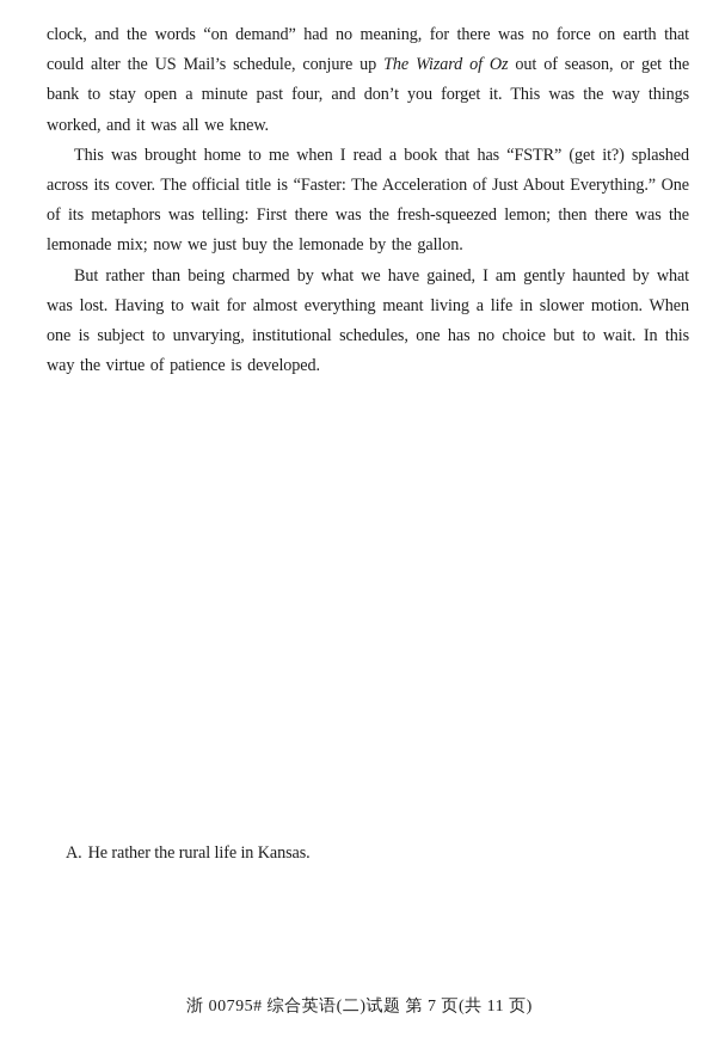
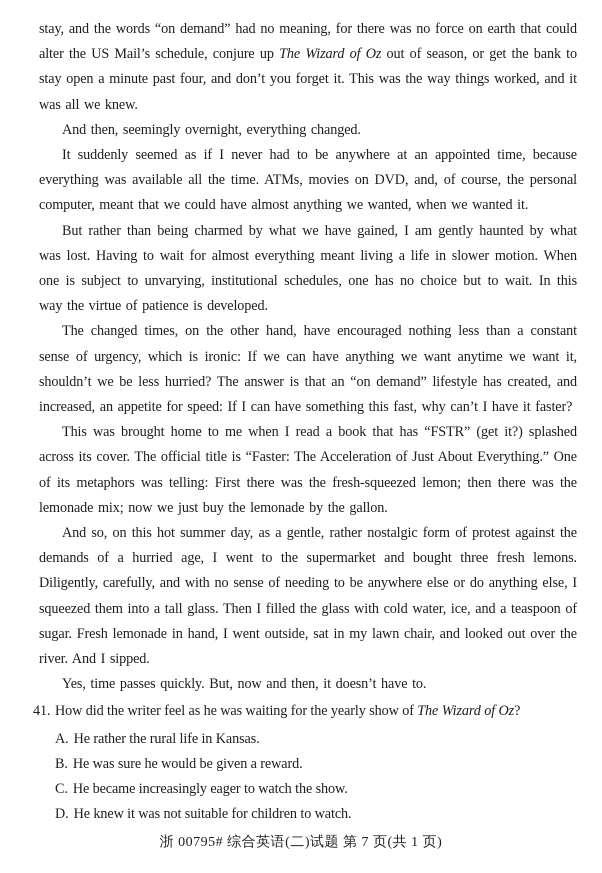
- clock, and the words “on demand” had no meaning, for there was no force on earth that could alter the US Mail’s schedule, conjure up The Wizard of Oz out of season, or get the bank to stay open a minute past four, and don’t you forget it. This was the way things worked, and it was all we knew.
+ stay, and the words “on demand” had no meaning, for there was no force on earth that could alter the US Mail’s schedule, conjure up The Wizard of Oz out of season, or get the bank to stay open a minute past four, and don’t you forget it. This was the way things worked, and it was all we knew.
+ And then, seemingly overnight, everything changed.
+ It suddenly seemed as if I never had to be anywhere at an appointed time, because everything was available all the time. ATMs, movies on DVD, and, of course, the personal computer, meant that we could have almost anything we wanted, when we wanted it.
- This was brought home to me when I read a book that has “FSTR” (get it?) splashed across its cover. The official title is “Faster: The Acceleration of Just About Everything.” One of its metaphors was telling: First there was the fresh-squeezed lemon; then there was the lemonade mix; now we just buy the lemonade by the gallon.
+ But rather than being charmed by what we have gained, I am gently haunted by what was lost. Having to wait for almost everything meant living a life in slower motion. When one is subject to unvarying, institutional schedules, one has no choice but to wait. In this way the virtue of patience is developed.
+ The changed times, on the other hand, have encouraged nothing less than a constant sense of urgency, which is ironic: If we can have anything we want anytime we want it, shouldn’t we be less hurried? The answer is that an “on demand” lifestyle has created, and increased, an appetite for speed: If I can have something this fast, why can’t I have it faster?
- But rather than being charmed by what we have gained, I am gently haunted by what was lost. Having to wait for almost everything meant living a life in slower motion. When one is subject to unvarying, institutional schedules, one has no choice but to wait. In this way the virtue of patience is developed.
+ This was brought home to me when I read a book that has “FSTR” (get it?) splashed across its cover. The official title is “Faster: The Acceleration of Just About Everything.” One of its metaphors was telling: First there was the fresh-squeezed lemon; then there was the lemonade mix; now we just buy the lemonade by the gallon.
+ And so, on this hot summer day, as a gentle, rather nostalgic form of protest against the demands of a hurried age, I went to the supermarket and bought three fresh lemons. Diligently, carefully, and with no sense of needing to be anywhere else or do anything else, I squeezed them into a tall glass. Then I filled the glass with cold water, ice, and a teaspoon of sugar. Fresh lemonade in hand, I went outside, sat in my lawn chair, and looked out over the river. And I sipped.
+ Yes, time passes quickly. But, now and then, it doesn’t have to.
+ 41.
+ How did the writer feel as he was waiting for the yearly show of The Wizard of Oz?
  A. He rather the rural life in Kansas.
+ B. He was sure he would be given a reward.
+ C. He became increasingly eager to watch the show.
+ D. He knew it was not suitable for children to watch.
- 浙 00795# 综合英语(二)试题 第 7 页(共 11 页)
+ 浙 00795# 综合英语(二)试题 第 7 页(共 1 页)
